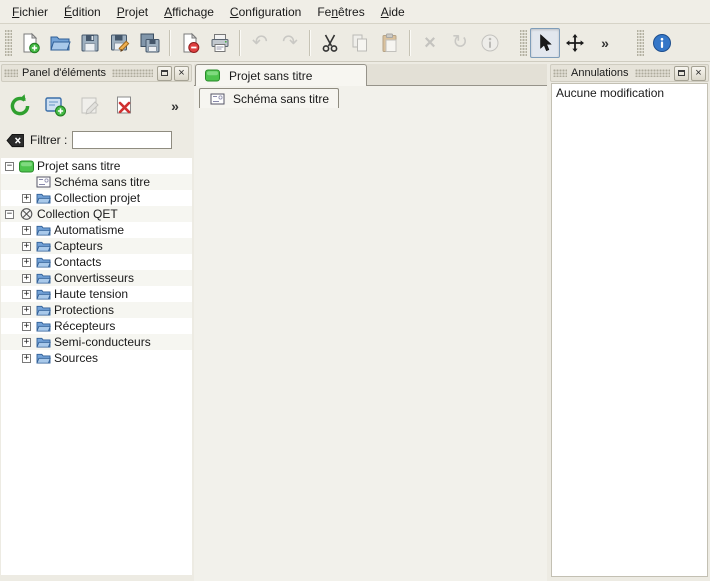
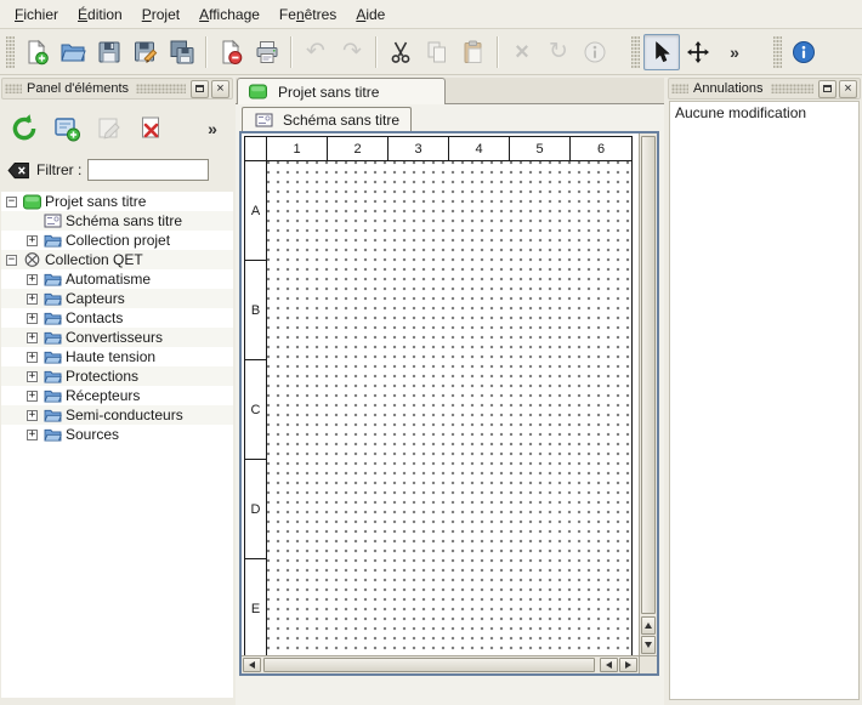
  Fichier
  Édition
  Projet
  Affichage
- Configuration
  Fenêtres
  Aide
  ↶
  ↷
  ×
  ↻
  »
  Panel d'éléments
  ×
  »
  Filtrer :
  −
  Projet sans titre
  Schéma sans titre
  +
  Collection projet
  −
  Collection QET
  +
  Automatisme
  +
  Capteurs
  +
  Contacts
  +
  Convertisseurs
  +
  Haute tension
  +
  Protections
  +
  Récepteurs
  +
  Semi-conducteurs
  +
  Sources
  Projet sans titre
  Schéma sans titre
+ 1
+ 2
+ 3
+ 4
+ 5
+ 6
+ A
+ B
+ C
+ D
+ E
  Annulations
  ×
  Aucune modification
